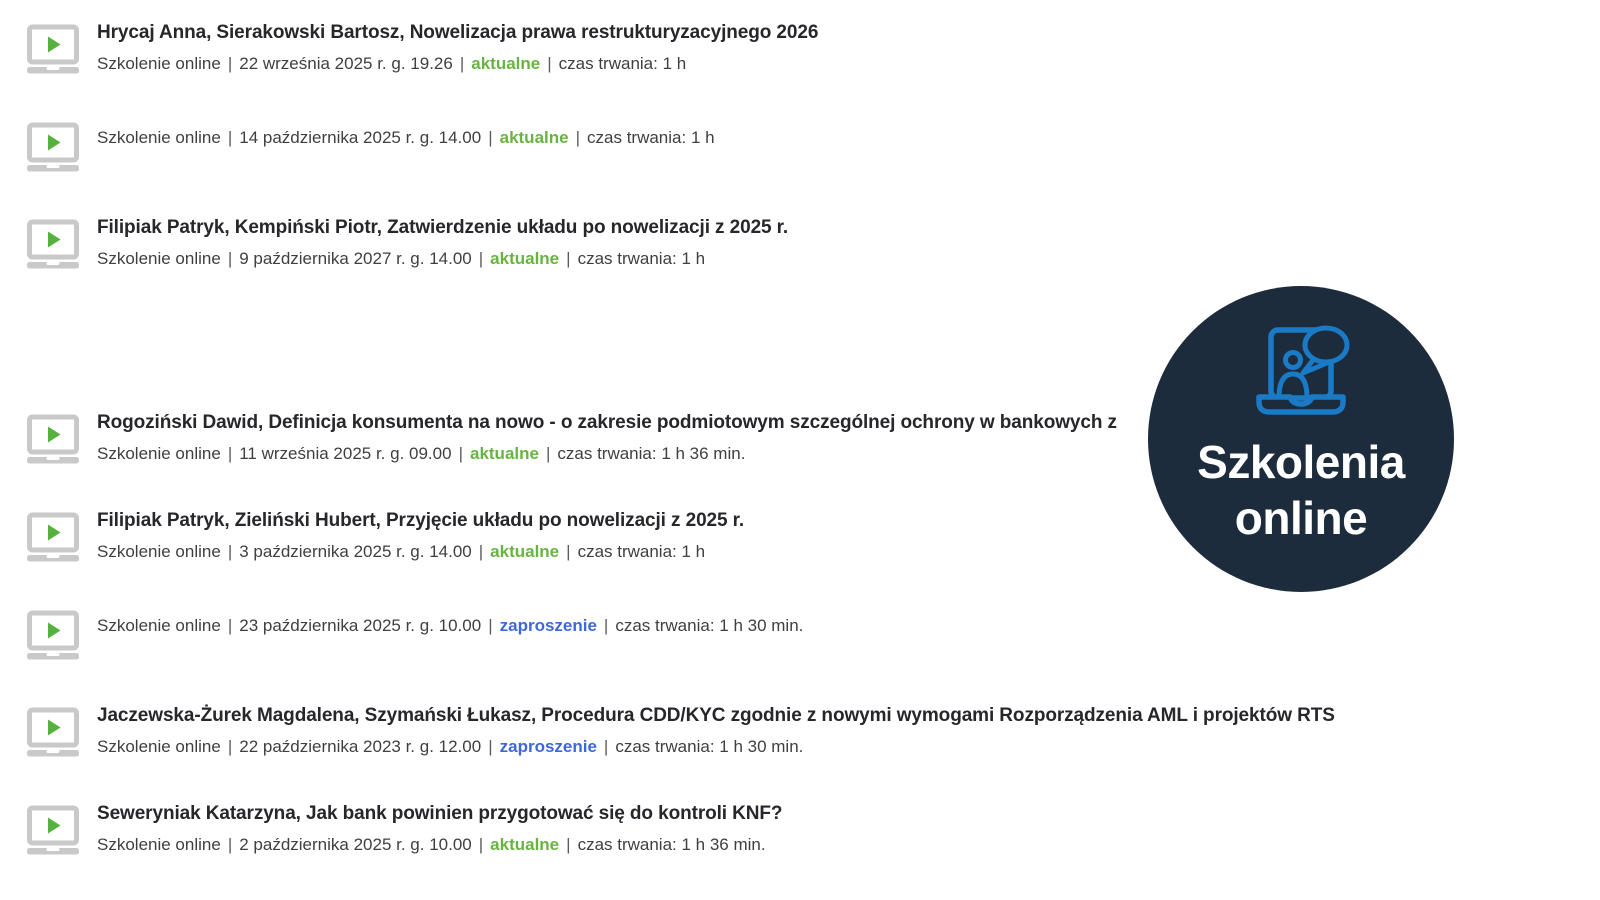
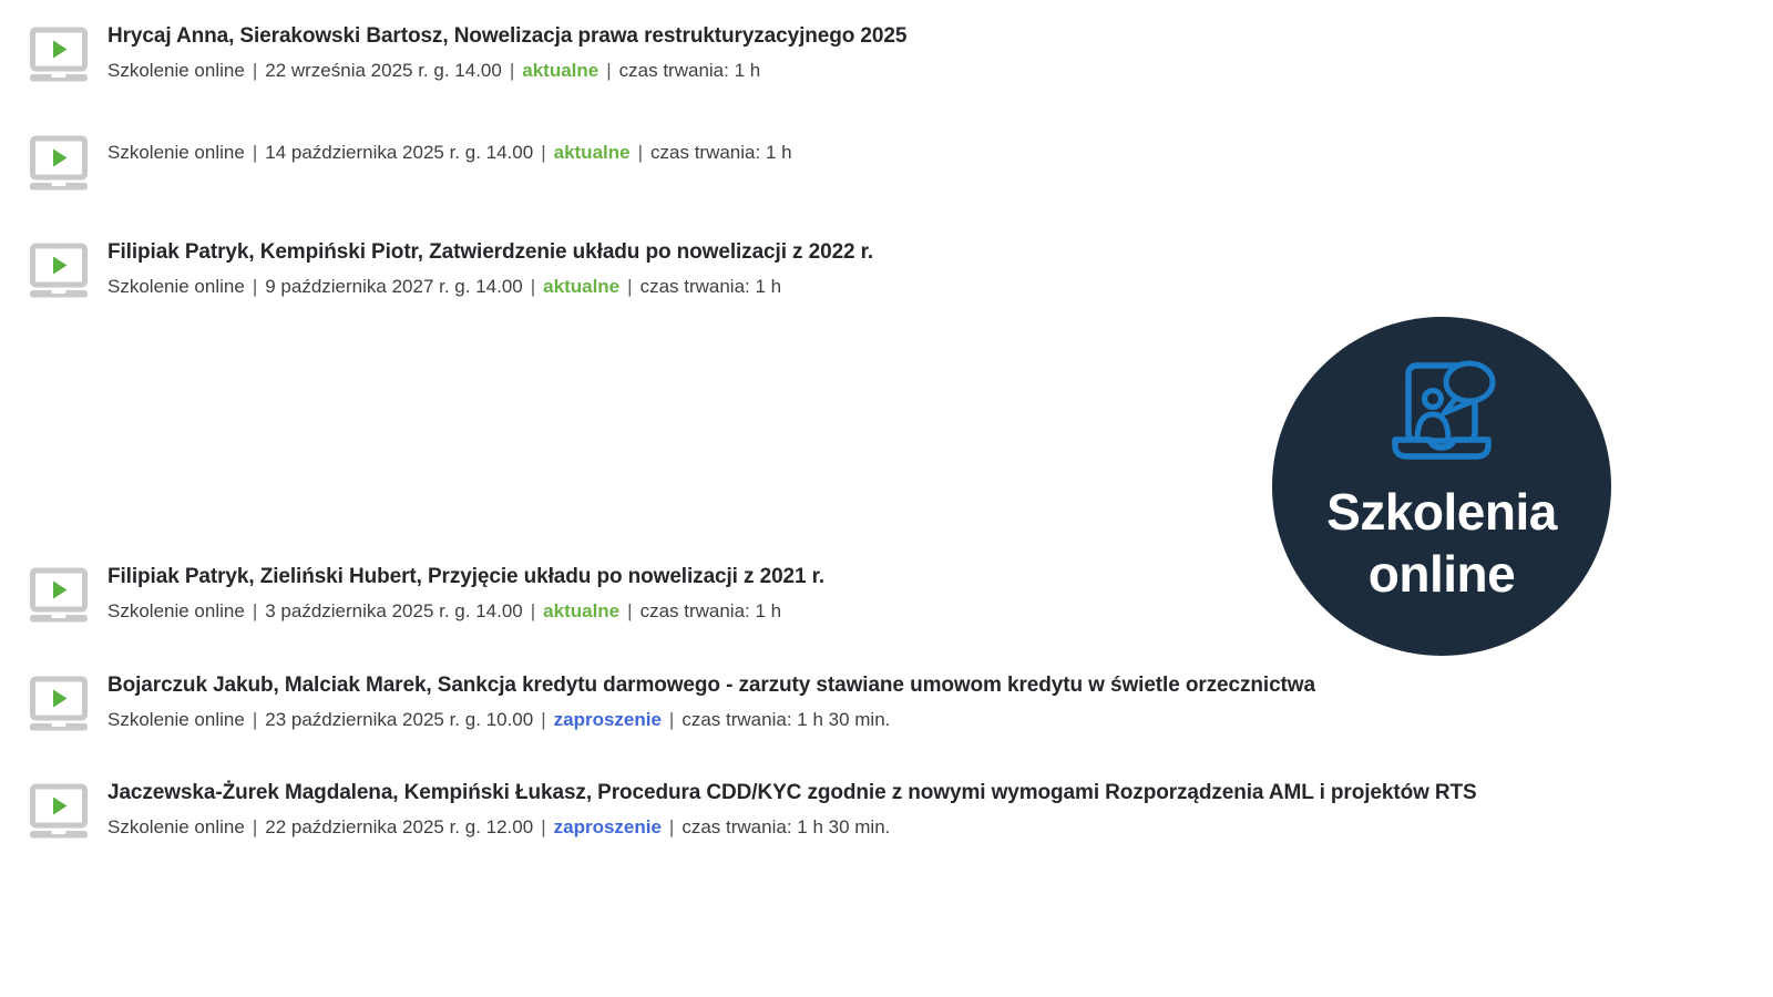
- Hrycaj Anna, Sierakowski Bartosz, Nowelizacja prawa restrukturyzacyjnego 2026
+ Hrycaj Anna, Sierakowski Bartosz, Nowelizacja prawa restrukturyzacyjnego 2025
- Szkolenie online | 22 września 2025 r. g. 19.26 | aktualne | czas trwania: 1 h
+ Szkolenie online | 22 września 2025 r. g. 14.00 | aktualne | czas trwania: 1 h
  Szkolenie online | 14 października 2025 r. g. 14.00 | aktualne | czas trwania: 1 h
- Filipiak Patryk, Kempiński Piotr, Zatwierdzenie układu po nowelizacji z 2025 r.
+ Filipiak Patryk, Kempiński Piotr, Zatwierdzenie układu po nowelizacji z 2022 r.
  Szkolenie online | 9 października 2027 r. g. 14.00 | aktualne | czas trwania: 1 h
- Rogoziński Dawid, Definicja konsumenta na nowo - o zakresie podmiotowym szczególnej ochrony w bankowych z
- Szkolenie online | 11 września 2025 r. g. 09.00 | aktualne | czas trwania: 1 h 36 min.
- Filipiak Patryk, Zieliński Hubert, Przyjęcie układu po nowelizacji z 2025 r.
+ Filipiak Patryk, Zieliński Hubert, Przyjęcie układu po nowelizacji z 2021 r.
  Szkolenie online | 3 października 2025 r. g. 14.00 | aktualne | czas trwania: 1 h
+ Bojarczuk Jakub, Malciak Marek, Sankcja kredytu darmowego - zarzuty stawiane umowom kredytu w świetle orzecznictwa
  Szkolenie online | 23 października 2025 r. g. 10.00 | zaproszenie | czas trwania: 1 h 30 min.
- Jaczewska-Żurek Magdalena, Szymański Łukasz, Procedura CDD/KYC zgodnie z nowymi wymogami Rozporządzenia AML i projektów RTS
+ Jaczewska-Żurek Magdalena, Kempiński Łukasz, Procedura CDD/KYC zgodnie z nowymi wymogami Rozporządzenia AML i projektów RTS
- Szkolenie online | 22 października 2023 r. g. 12.00 | zaproszenie | czas trwania: 1 h 30 min.
+ Szkolenie online | 22 października 2025 r. g. 12.00 | zaproszenie | czas trwania: 1 h 30 min.
- Seweryniak Katarzyna, Jak bank powinien przygotować się do kontroli KNF?
- Szkolenie online | 2 października 2025 r. g. 10.00 | aktualne | czas trwania: 1 h 36 min.
  Szkolenia
  online
